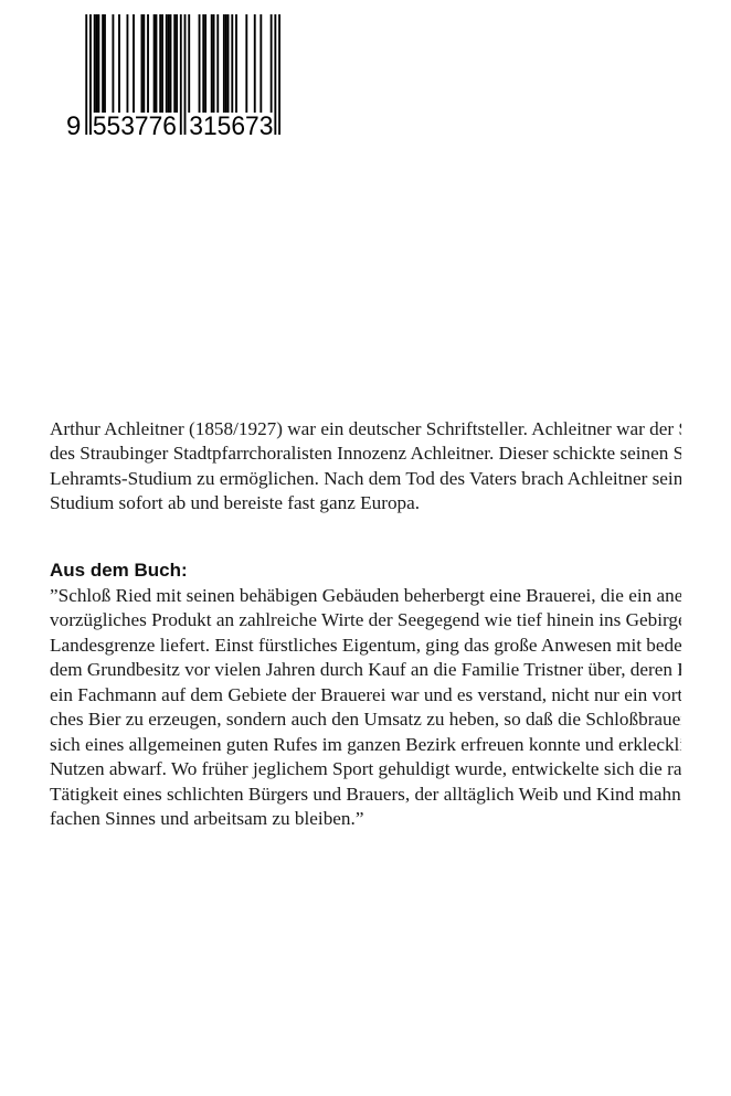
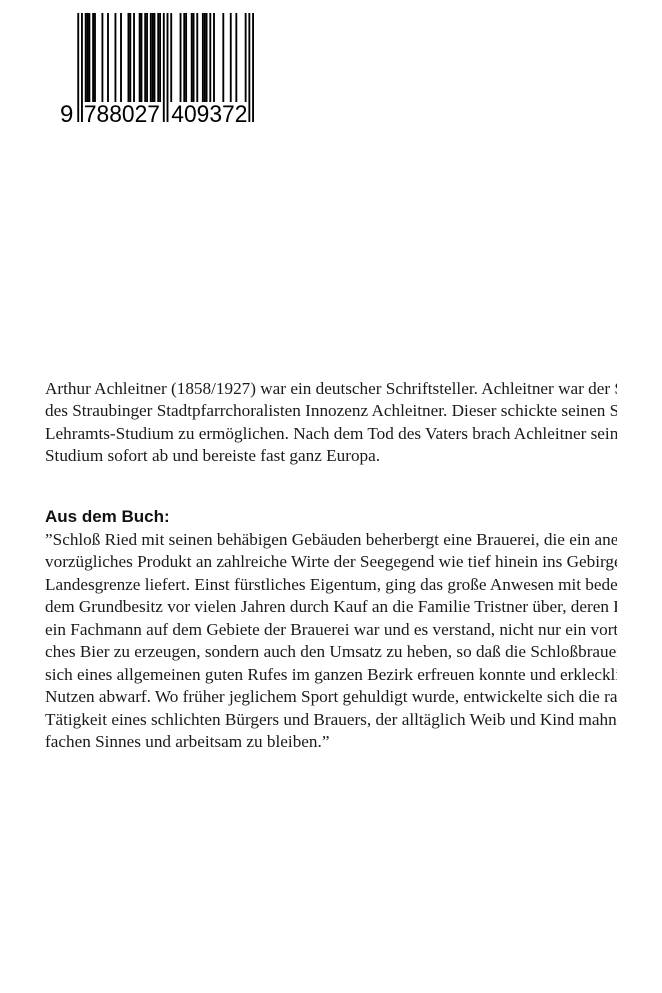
  9
- 553776
+ 788027
- 315673
+ 409372
  Arthur Achleitner (1858/1927) war ein deutscher Schriftsteller. Achleitner war der
  des Straubinger Stadtpfarrchoralisten Innozenz Achleitner. Dieser schickte seinen S
  Lehramts-Studium zu ermöglichen. Nach dem Tod des Vaters brach Achleitner sein
  Studium sofort ab und bereiste fast ganz Europa.
  Aus dem Buch:
  ”Schloß Ried mit seinen behäbigen Gebäuden beherbergt eine Brauerei, die ein ane
  vorzügliches Produkt an zahlreiche Wirte der Seegegend wie tief hinein ins Gebirg
  Landesgrenze liefert. Einst fürstliches Eigentum, ging das große Anwesen mit bede
  dem Grundbesitz vor vielen Jahren durch Kauf an die Familie Tristner über, deren
  ein Fachmann auf dem Gebiete der Brauerei war und es verstand, nicht nur ein vort
  ches Bier zu erzeugen, sondern auch den Umsatz zu heben, so daß die Schloßbraue
  sich eines allgemeinen guten Rufes im ganzen Bezirk erfreuen konnte und erkleckl
  Nutzen abwarf. Wo früher jeglichem Sport gehuldigt wurde, entwickelte sich die ra
  Tätigkeit eines schlichten Bürgers und Brauers, der alltäglich Weib und Kind mahn
  fachen Sinnes und arbeitsam zu bleiben.”
